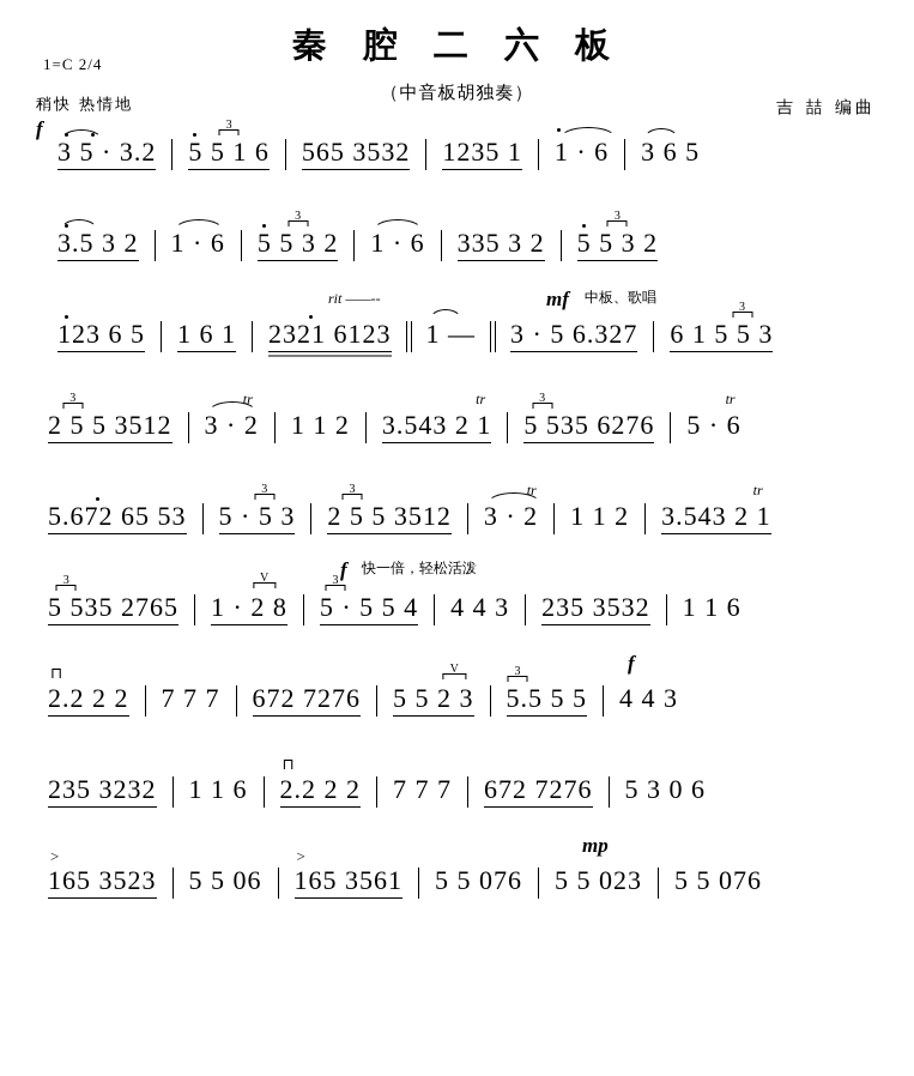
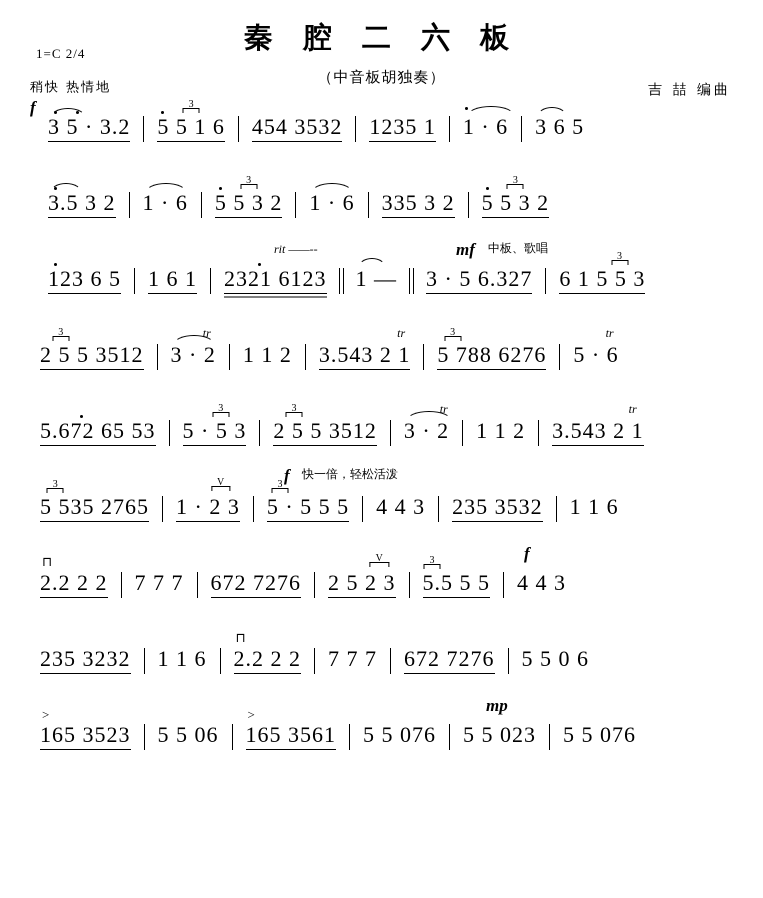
  秦 腔 二 六 板
  （中音板胡独奏）
  1=C 2/4
  稍快 热情地
  吉 喆 编曲
  f
  3 5 · 3.2
  3
  5 5 1 6
- 565 3532
+ 454 3532
  1235 1
  1 · 6
  3 6 5
  3.5 3 2
  1 · 6
  3
  5 5 3 2
  1 · 6
  335 3 2
  3
  5 5 3 2
  rit ——--
  mf
  中板、歌唱
  123 6 5
  1 6 1
  2321 6123
  1 —
  3 · 5 6.327
  3
  6 1 5 5 3
  3
  2 5 5 3512
  tr
  3 · 2
  1 1 2
  tr
  3.543 2 1
  3
- 5 535 6276
+ 5 788 6276
  tr
  5 · 6
  5.672 65 53
  3
  5 · 5 3
  3
  2 5 5 3512
  tr
  3 · 2
  1 1 2
  tr
  3.543 2 1
  f
  快一倍，轻松活泼
  3
  5 535 2765
  V
- 1 · 2 8
+ 1 · 2 3
  3
- 5 · 5 5 4
+ 5 · 5 5 5
  4 4 3
  235 3532
  1 1 6
  f
  ⊓
  2.2 2 2
  7 7 7
  672 7276
  V
- 5 5 2 3
+ 2 5 2 3
  3
  5.5 5 5
  4 4 3
  235 3232
  1 1 6
  ⊓
  2.2 2 2
  7 7 7
  672 7276
- 5 3 0 6
+ 5 5 0 6
  mp
  >
  165 3523
  5 5 06
  >
  165 3561
  5 5 076
  5 5 023
  5 5 076
